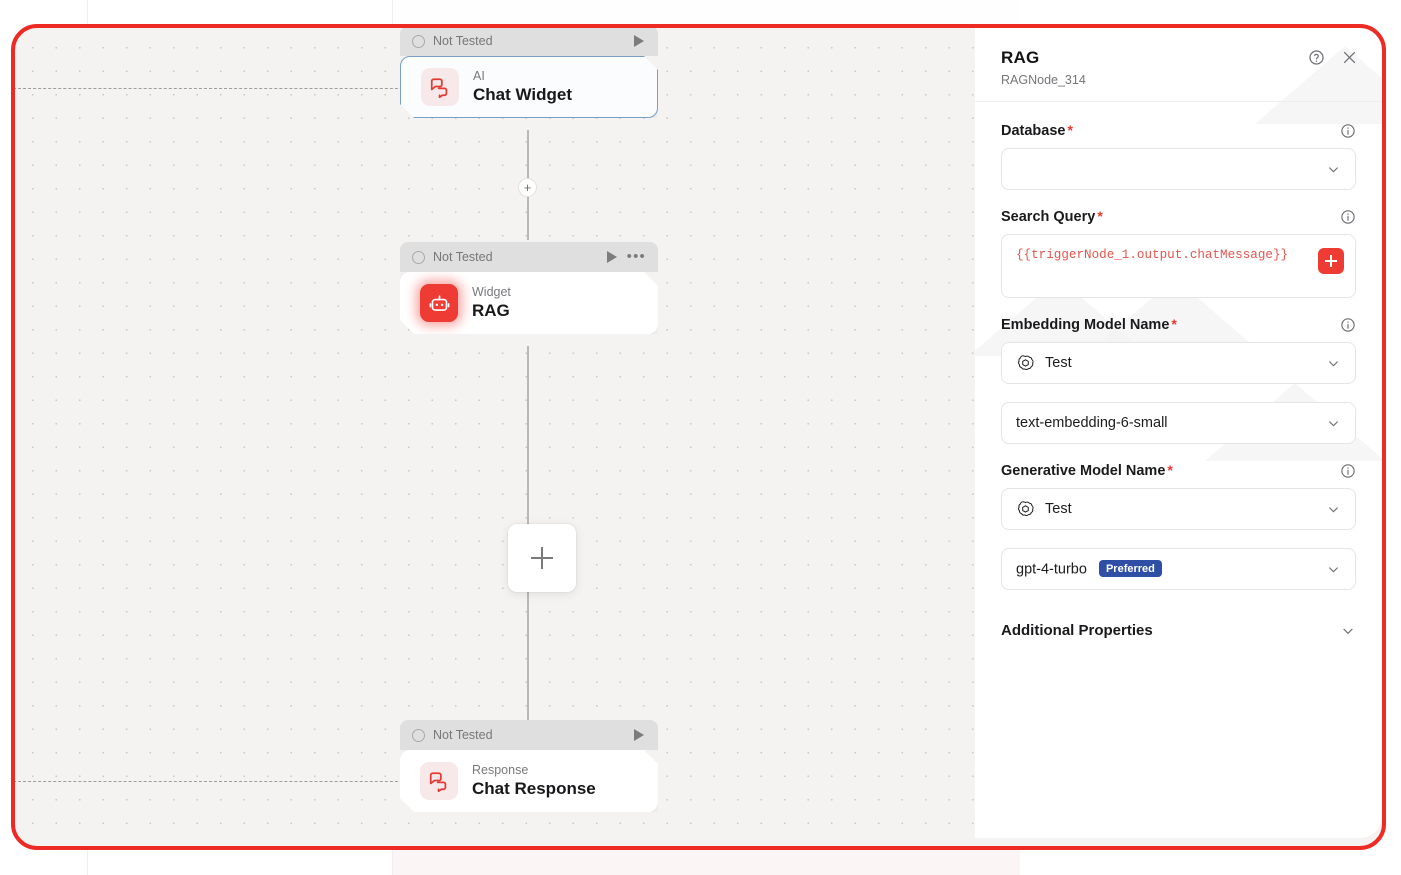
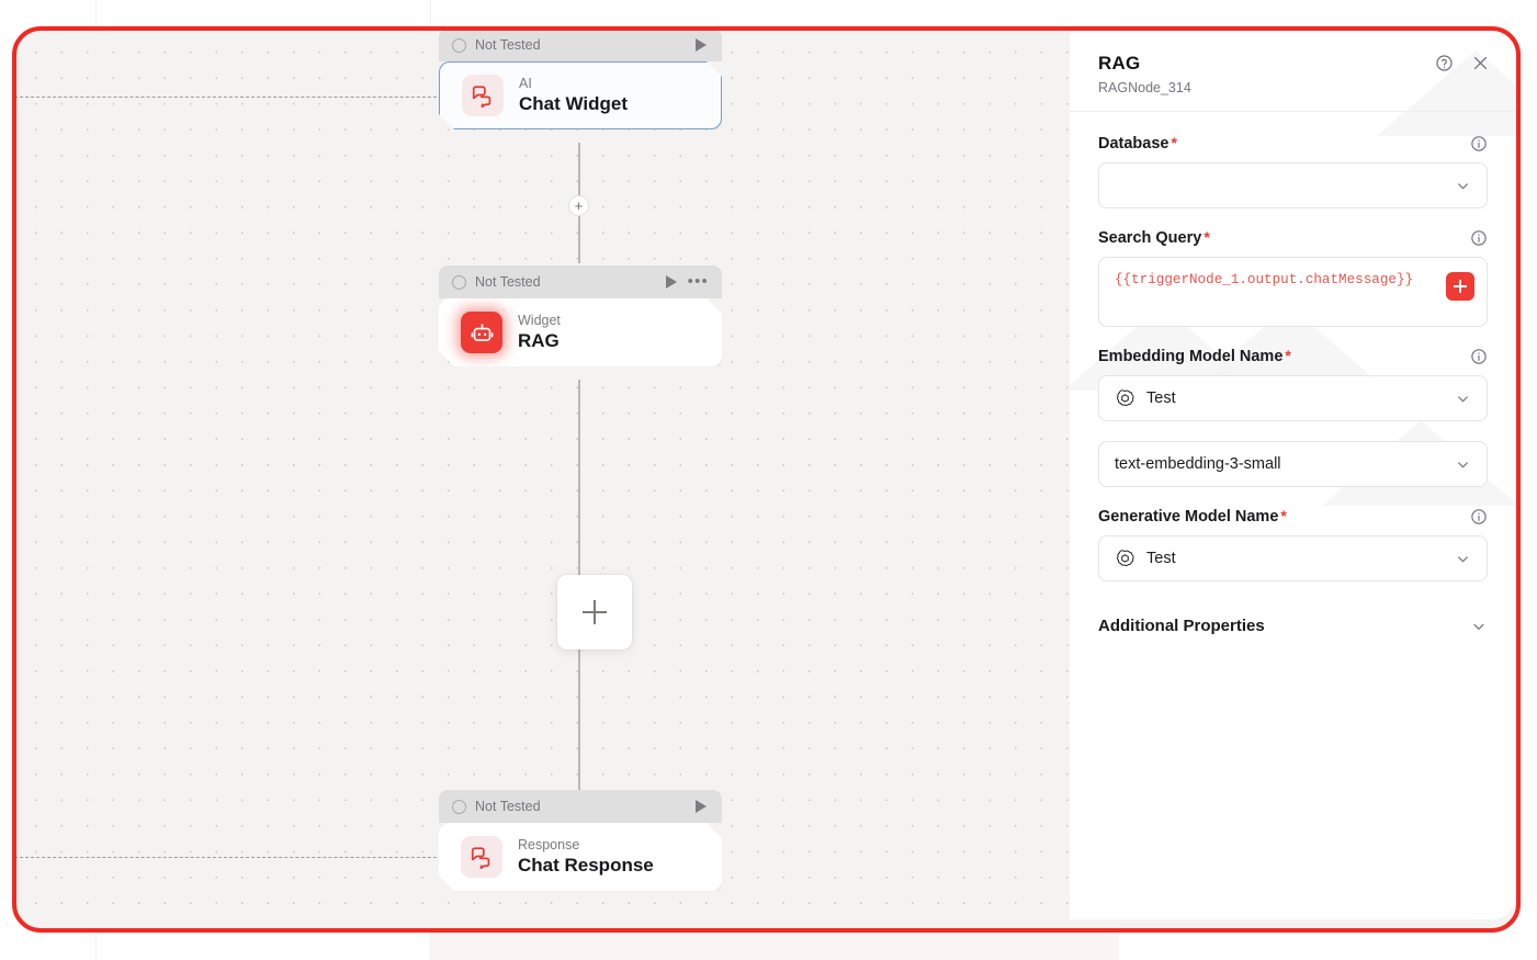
  +
  Not Tested
  AI
  Chat Widget
  Not Tested
  •••
  Widget
  RAG
  Not Tested
  Response
  Chat Response
  RAG
  RAGNode_314
  Database *
  Search Query *
  {{triggerNode_1.output.chatMessage}}
  Embedding Model Name *
  Test
- text-embedding-6-small
+ text-embedding-3-small
  Generative Model Name *
  Test
- gpt-4-turbo Preferred
  Additional Properties
